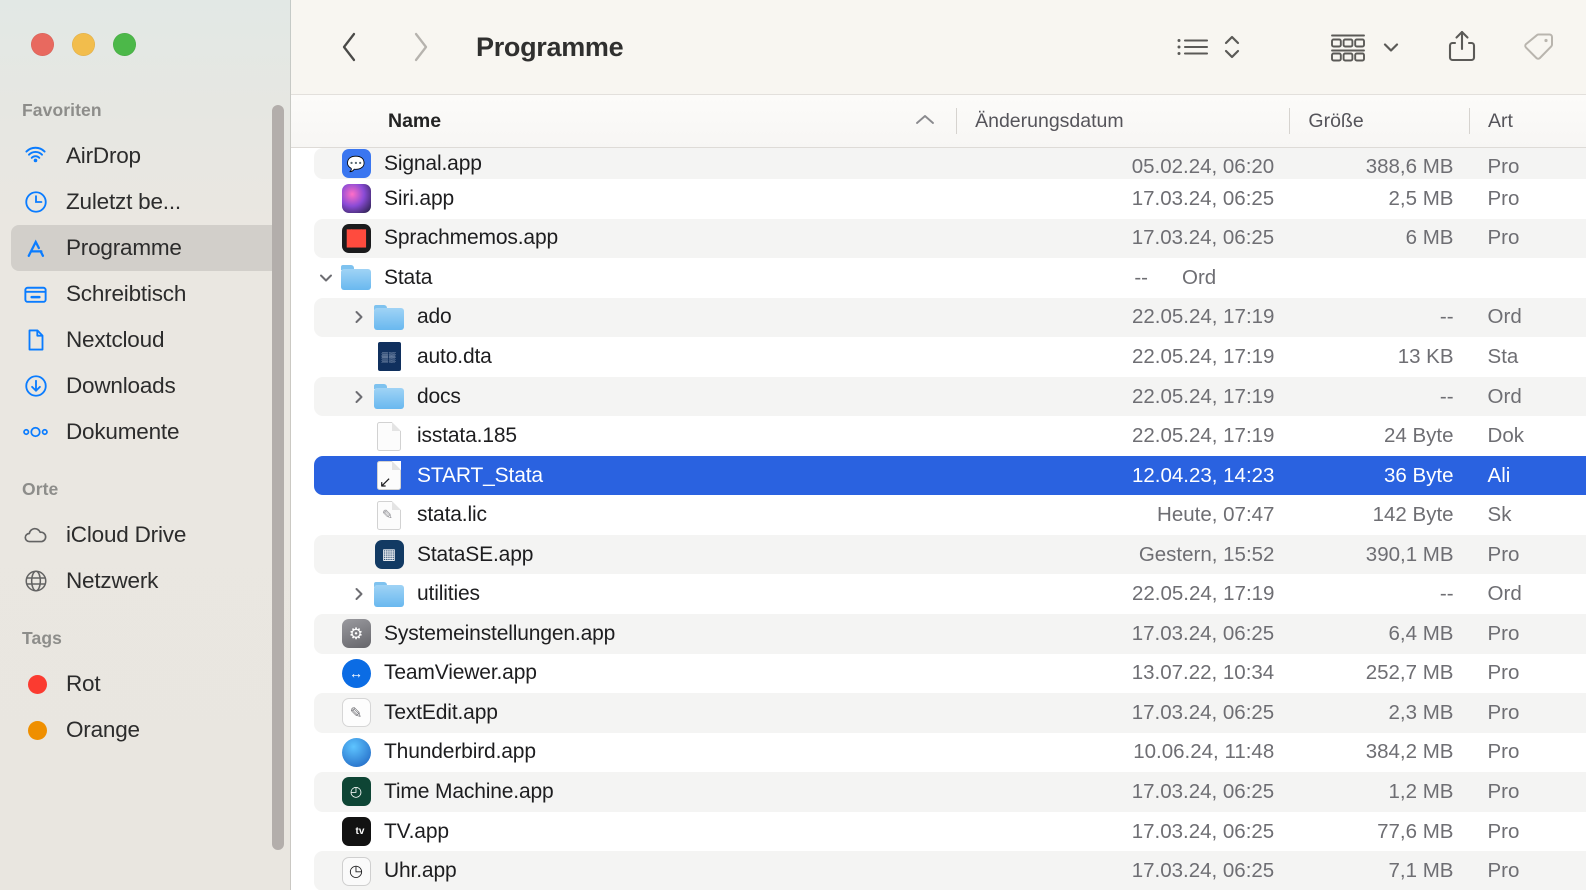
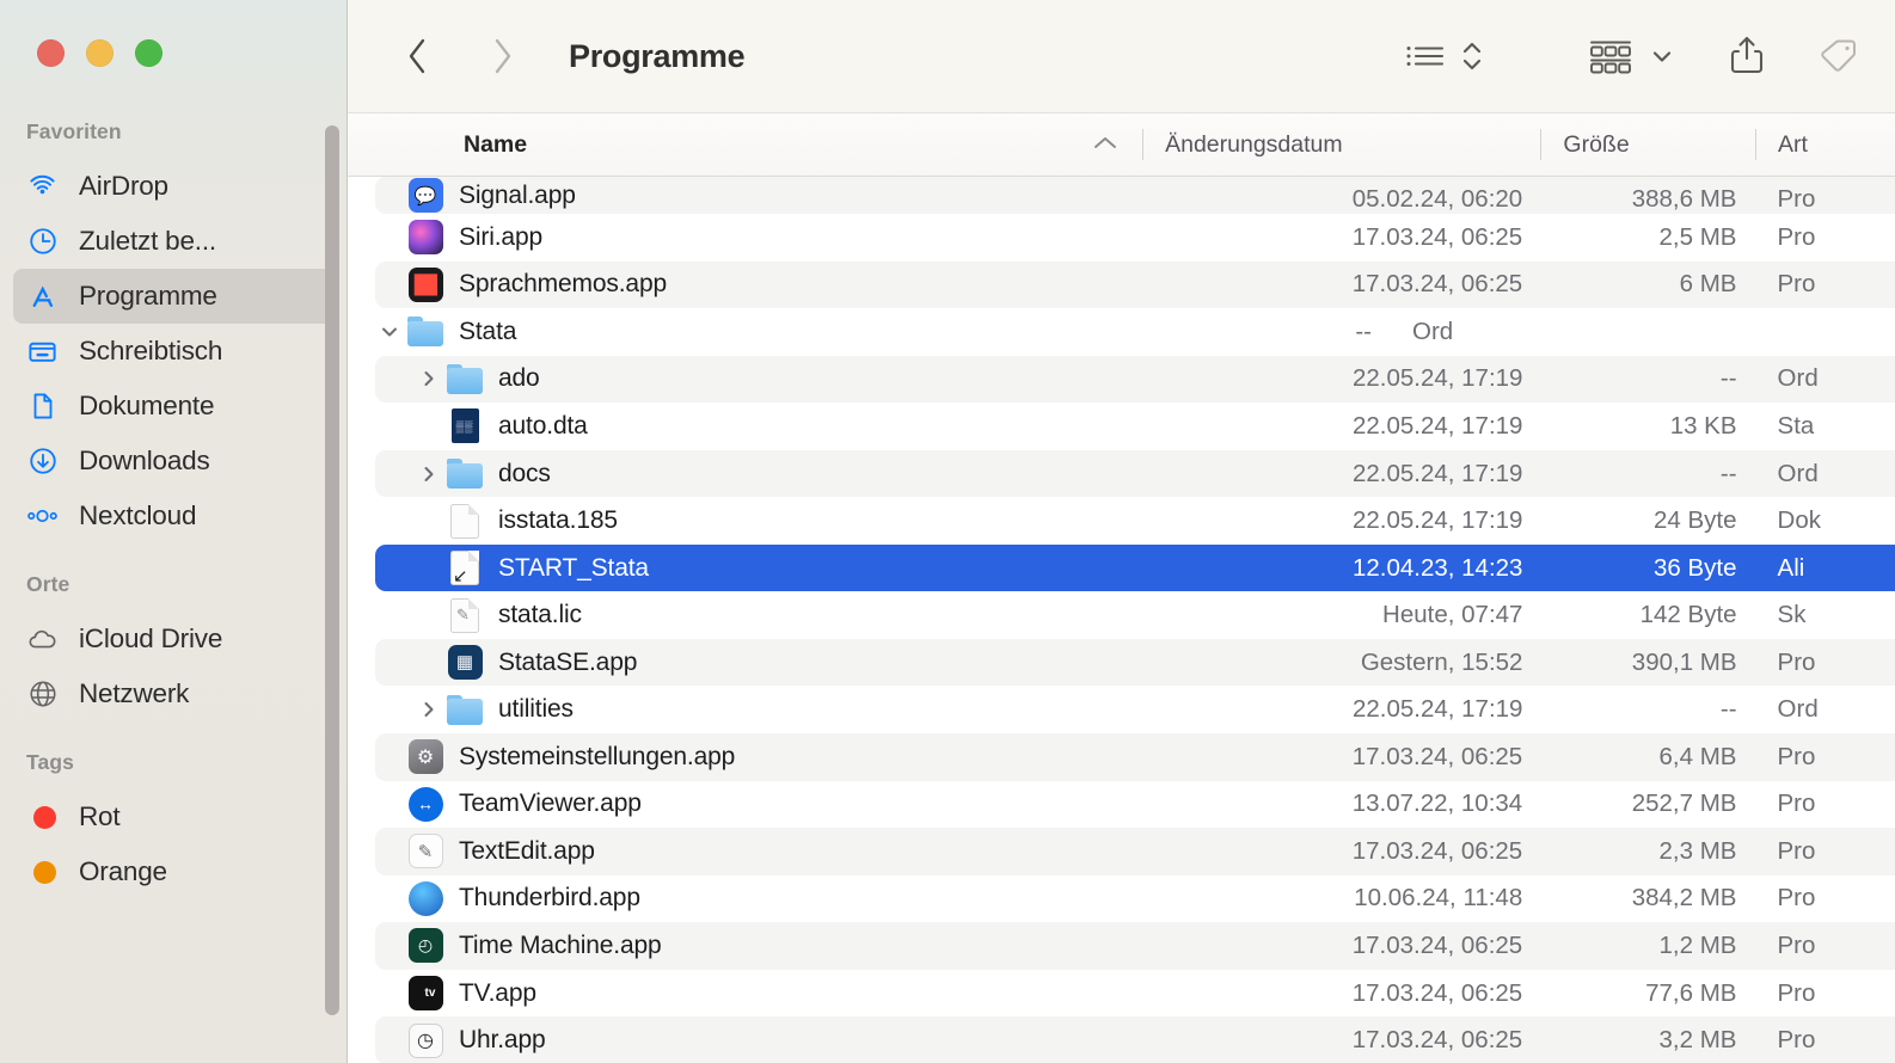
  Favoriten
  AirDrop
  Zuletzt be...
  Programme
  Schreibtisch
- Nextcloud
+ Dokumente
  Downloads
- Dokumente
+ Nextcloud
  Orte
  iCloud Drive
  Netzwerk
  Tags
  Rot
  Orange
  Programme
  Name
  Änderungsdatum
  Größe
  Art
  💬
  Signal.app
  05.02.24, 06:20
  388,6 MB
  Pro
  Siri.app
  17.03.24, 06:25
  2,5 MB
  Pro
  ▐█▌
  Sprachmemos.app
  17.03.24, 06:25
  6 MB
  Pro
  Stata
  --
  Ord
  ado
  22.05.24, 17:19
  --
  Ord
  ▒▒
  auto.dta
  22.05.24, 17:19
  13 KB
  Sta
  docs
  22.05.24, 17:19
  --
  Ord
  isstata.185
  22.05.24, 17:19
  24 Byte
  Dok
  ↙
  START_Stata
  12.04.23, 14:23
  36 Byte
  Ali
  ✎
  stata.lic
  Heute, 07:47
  142 Byte
  Sk
  ▦
  StataSE.app
  Gestern, 15:52
  390,1 MB
  Pro
  utilities
  22.05.24, 17:19
  --
  Ord
  ⚙
  Systemeinstellungen.app
  17.03.24, 06:25
  6,4 MB
  Pro
  ↔
  TeamViewer.app
  13.07.22, 10:34
  252,7 MB
  Pro
  ✎
  TextEdit.app
  17.03.24, 06:25
  2,3 MB
  Pro
  Thunderbird.app
  10.06.24, 11:48
  384,2 MB
  Pro
  ◴
  Time Machine.app
  17.03.24, 06:25
  1,2 MB
  Pro
  tv
  TV.app
  17.03.24, 06:25
  77,6 MB
  Pro
  ◷
  Uhr.app
  17.03.24, 06:25
- 7,1 MB
+ 3,2 MB
  Pro
